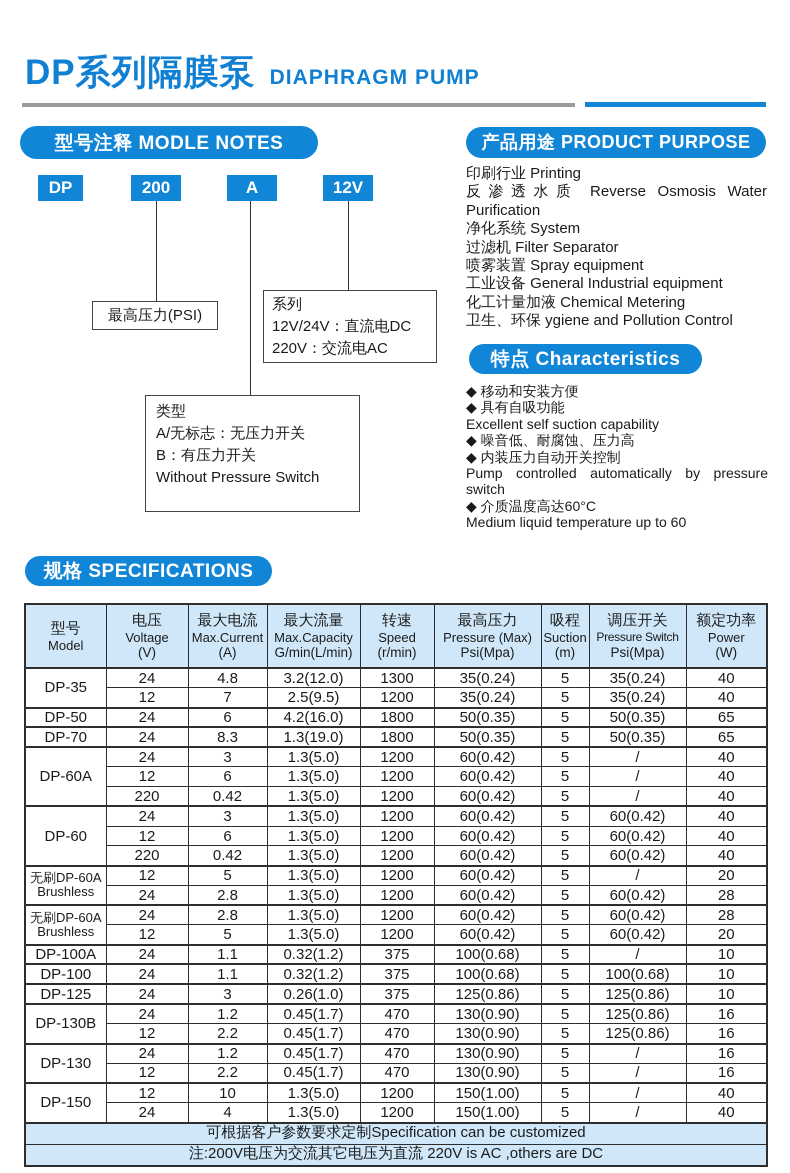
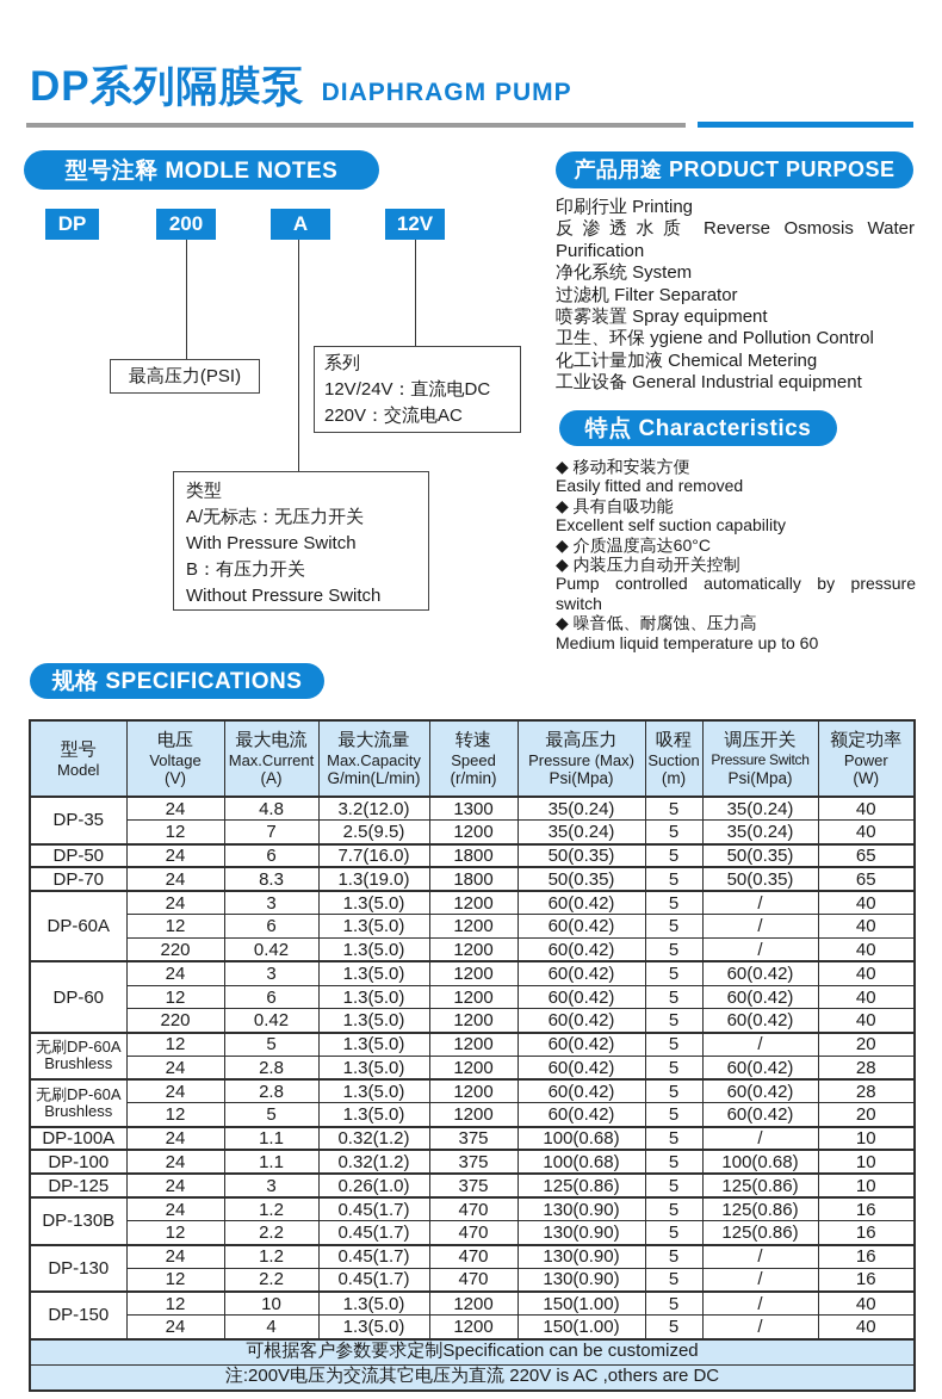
  DP系列隔膜泵 DIAPHRAGM PUMP
  型号注释 MODLE NOTES
  产品用途 PRODUCT PURPOSE
  DP
  200
  A
  12V
  最高压力(PSI)
  系列
  12V/24V：直流电DC
  220V：交流电AC
  类型
  A/无标志：无压力开关
+ With Pressure Switch
  B：有压力开关
  Without Pressure Switch
  印刷行业 Printing
  反渗透水质 Reverse Osmosis Water Purification
  净化系统 System
  过滤机 Filter Separator
  喷雾装置 Spray equipment
- 工业设备 General Industrial equipment
+ 卫生、环保 ygiene and Pollution Control
  化工计量加液 Chemical Metering
- 卫生、环保 ygiene and Pollution Control
+ 工业设备 General Industrial equipment
  特点 Characteristics
  ◆ 移动和安装方便
+ Easily fitted and removed
  ◆ 具有自吸功能
  Excellent self suction capability
- ◆ 噪音低、耐腐蚀、压力高
+ ◆ 介质温度高达60°C
  ◆ 内装压力自动开关控制
  Pump controlled automatically by pressure switch
- ◆ 介质温度高达60°C
+ ◆ 噪音低、耐腐蚀、压力高
  Medium liquid temperature up to 60
  规格 SPECIFICATIONS
  型号Model	电压Voltage(V)	最大电流Max.Current(A)	最大流量Max.CapacityG/min(L/min)	转速Speed(r/min)	最高压力Pressure (Max)Psi(Mpa)	吸程Suction(m)	调压开关Pressure SwitchPsi(Mpa)	额定功率Power(W)
  DP-35	24	4.8	3.2(12.0)	1300	35(0.24)	5	35(0.24)	40
  12	7	2.5(9.5)	1200	35(0.24)	5	35(0.24)	40
- DP-50	24	6	4.2(16.0)	1800	50(0.35)	5	50(0.35)	65
+ DP-50	24	6	7.7(16.0)	1800	50(0.35)	5	50(0.35)	65
  DP-70	24	8.3	1.3(19.0)	1800	50(0.35)	5	50(0.35)	65
  DP-60A	24	3	1.3(5.0)	1200	60(0.42)	5	/	40
  12	6	1.3(5.0)	1200	60(0.42)	5	/	40
  220	0.42	1.3(5.0)	1200	60(0.42)	5	/	40
  DP-60	24	3	1.3(5.0)	1200	60(0.42)	5	60(0.42)	40
  12	6	1.3(5.0)	1200	60(0.42)	5	60(0.42)	40
  220	0.42	1.3(5.0)	1200	60(0.42)	5	60(0.42)	40
  无刷DP-60ABrushless	12	5	1.3(5.0)	1200	60(0.42)	5	/	20
  24	2.8	1.3(5.0)	1200	60(0.42)	5	60(0.42)	28
  无刷DP-60ABrushless	24	2.8	1.3(5.0)	1200	60(0.42)	5	60(0.42)	28
  12	5	1.3(5.0)	1200	60(0.42)	5	60(0.42)	20
  DP-100A	24	1.1	0.32(1.2)	375	100(0.68)	5	/	10
  DP-100	24	1.1	0.32(1.2)	375	100(0.68)	5	100(0.68)	10
  DP-125	24	3	0.26(1.0)	375	125(0.86)	5	125(0.86)	10
  DP-130B	24	1.2	0.45(1.7)	470	130(0.90)	5	125(0.86)	16
  12	2.2	0.45(1.7)	470	130(0.90)	5	125(0.86)	16
  DP-130	24	1.2	0.45(1.7)	470	130(0.90)	5	/	16
  12	2.2	0.45(1.7)	470	130(0.90)	5	/	16
  DP-150	12	10	1.3(5.0)	1200	150(1.00)	5	/	40
  24	4	1.3(5.0)	1200	150(1.00)	5	/	40
  可根据客户参数要求定制Specification can be customized
  注:200V电压为交流其它电压为直流 220V is AC ,others are DC
